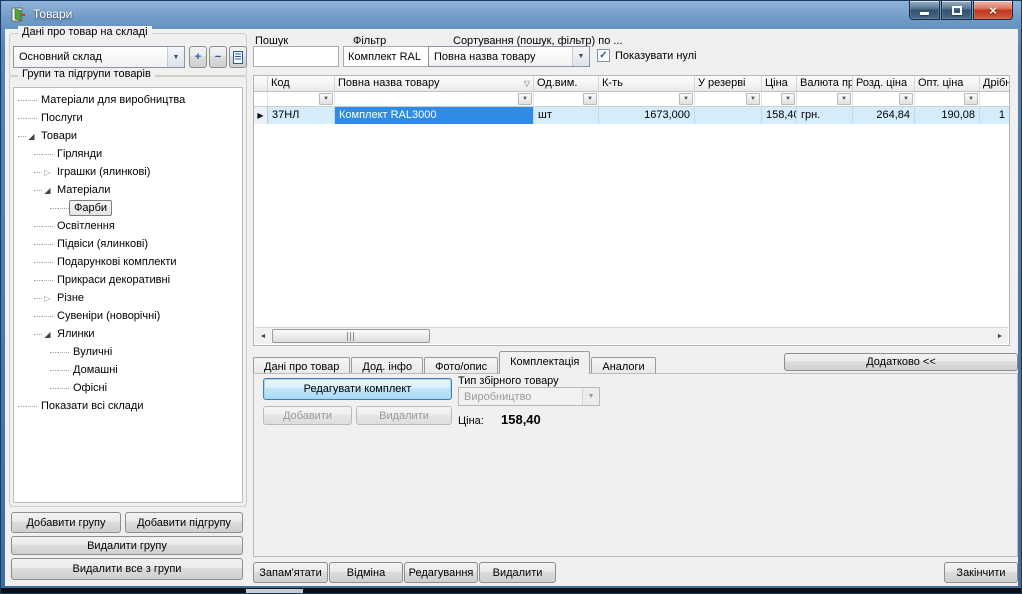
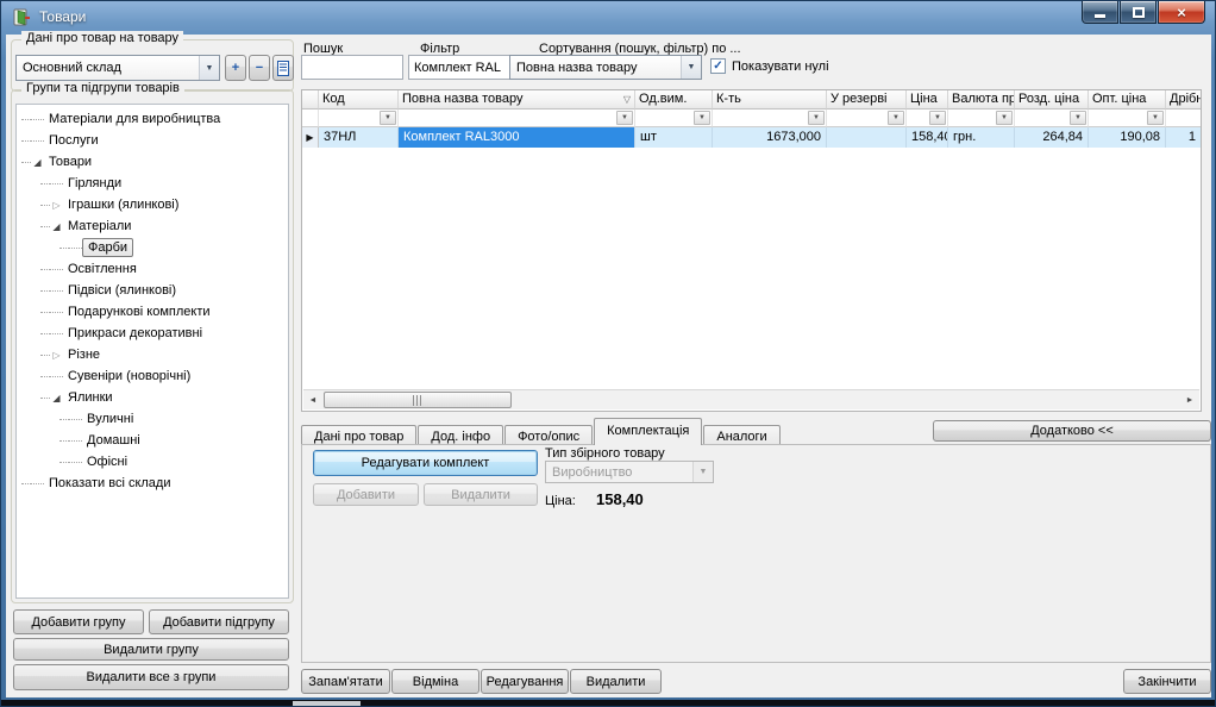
  Товари
  ×
- Дані про товар на складі
+ Дані про товар на товару
  Основний склад
  +
  −
  Групи та підгрупи товарів
  Матеріали для виробництва
  Послуги
  ◢
  Товари
  Гірлянди
  ▷
  Іграшки (ялинкові)
  ◢
  Матеріали
  Фарби
  Освітлення
  Підвіси (ялинкові)
  Подарункові комплекти
  Прикраси декоративні
  ▷
  Різне
  Сувеніри (новорічні)
  ◢
  Ялинки
  Вуличні
  Домашні
  Офісні
  Показати всі склади
  Добавити групу
  Добавити підгрупу
  Видалити групу
  Видалити все з групи
  Пошук
  Фільтр
  Сортування (пошук, фільтр) по ...
  Комплект RAL
  Повна назва товару
  Показувати нулі
  Код
  Повна назва товару
  ▽
  Од.вим.
  К-ть
  У резерві
  Ціна
  Валюта пр
  Розд. ціна
  Опт. ціна
  Дрібн
  ▶
  37НЛ
  Комплект RAL3000
  шт
  1673,000
  158,4
  грн.
  264,84
  190,08
  1
  Дані про товар Дод. інфо Фото/опис Комплектація Аналоги
  Додатково <<
  Редагувати комплект
  Добавити
  Видалити
  Тип збірного товару
  Виробництво
  Ціна:
  158,40
  Запам'ятати
  Відміна
  Редагування
  Видалити
  Закінчити
